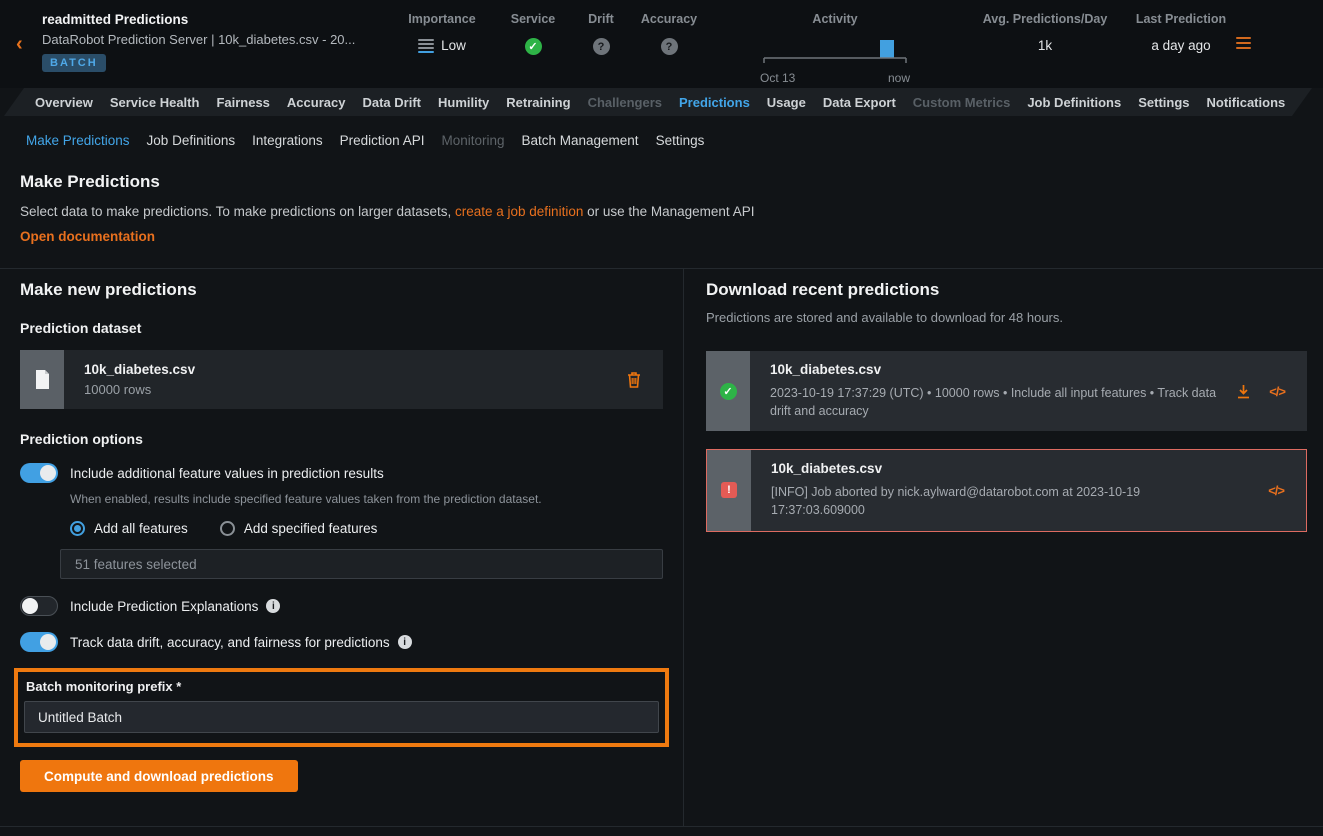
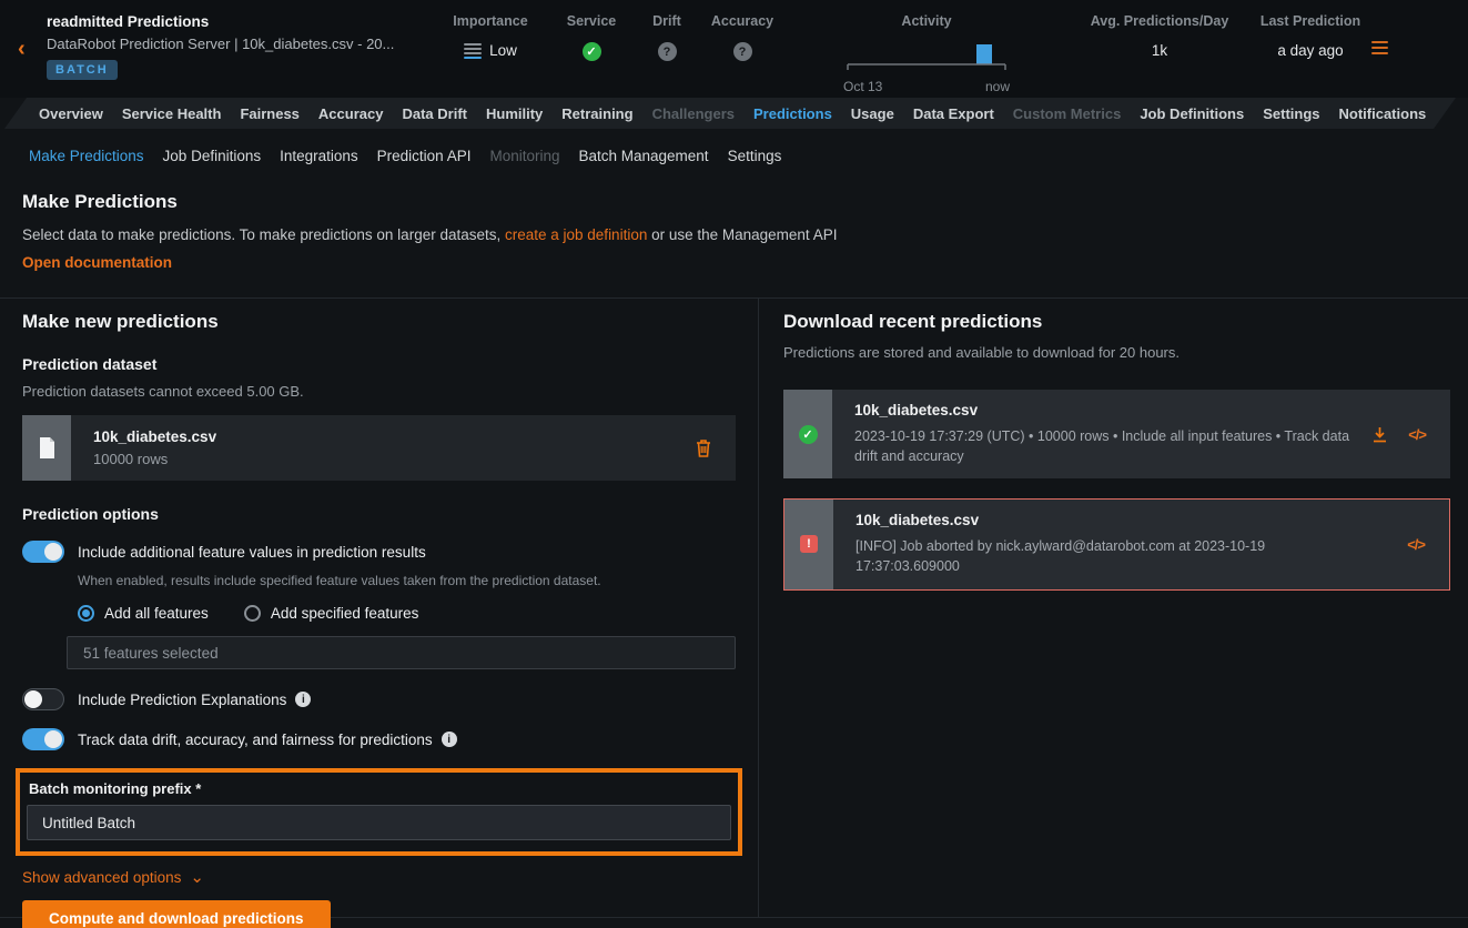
  ‹
  readmitted Predictions
  DataRobot Prediction Server | 10k_diabetes.csv - 20...
  BATCH
  Importance
  Low
  Service
  ✓
  Drift
  ?
  Accuracy
  ?
  Activity
  Oct 13
  now
  Avg. Predictions/Day
  1k
  Last Prediction
  a day ago
  Overview
  Service Health
  Fairness
  Accuracy
  Data Drift
  Humility
  Retraining
  Challengers
  Predictions
  Usage
  Data Export
  Custom Metrics
  Job Definitions
  Settings
  Notifications
  Make Predictions
  Job Definitions
  Integrations
  Prediction API
  Monitoring
  Batch Management
  Settings
  Make Predictions
  Select data to make predictions. To make predictions on larger datasets, create a job definition or use the Management API
  Open documentation
  Make new predictions
  Prediction dataset
+ Prediction datasets cannot exceed 5.00 GB.
  10k_diabetes.csv
  10000 rows
  Prediction options
  Include additional feature values in prediction results
  When enabled, results include specified feature values taken from the prediction dataset.
  Add all features
  Add specified features
  51 features selected
  Include Prediction Explanations
  i
  Track data drift, accuracy, and fairness for predictions
  i
  Batch monitoring prefix *
  Untitled Batch
+ Show advanced options
+ ⌄
  Compute and download predictions
  Download recent predictions
- Predictions are stored and available to download for 48 hours.
+ Predictions are stored and available to download for 20 hours.
  ✓
  10k_diabetes.csv
  2023-10-19 17:37:29 (UTC) • 10000 rows • Include all input features • Track data drift and accuracy
  </>
  !
  10k_diabetes.csv
  [INFO] Job aborted by nick.aylward@datarobot.com at 2023-10-19 17:37:03.609000
  </>
